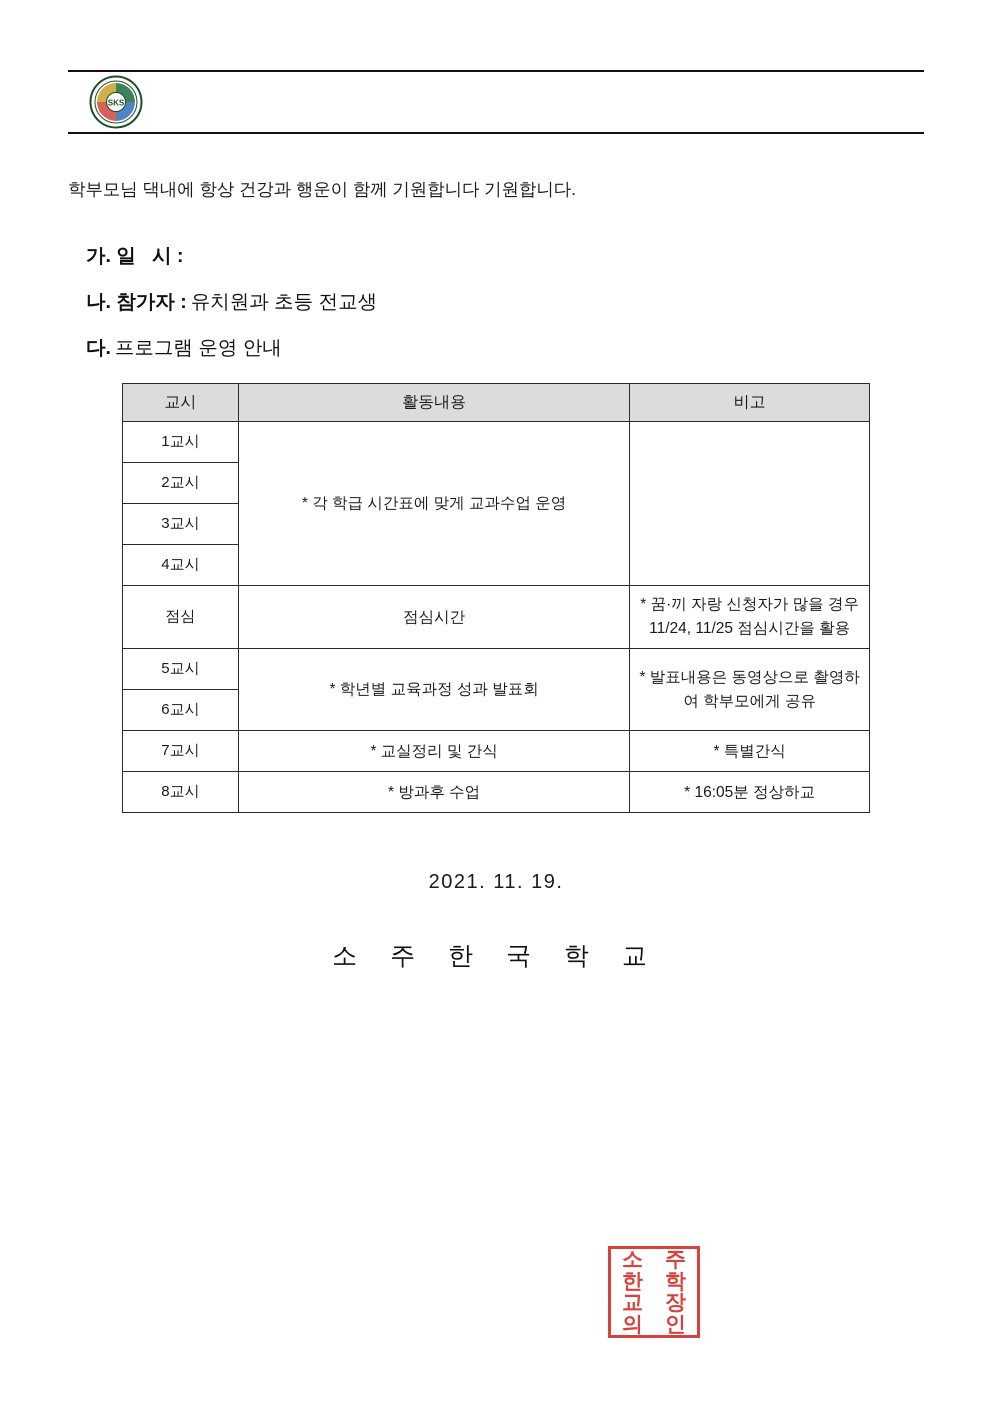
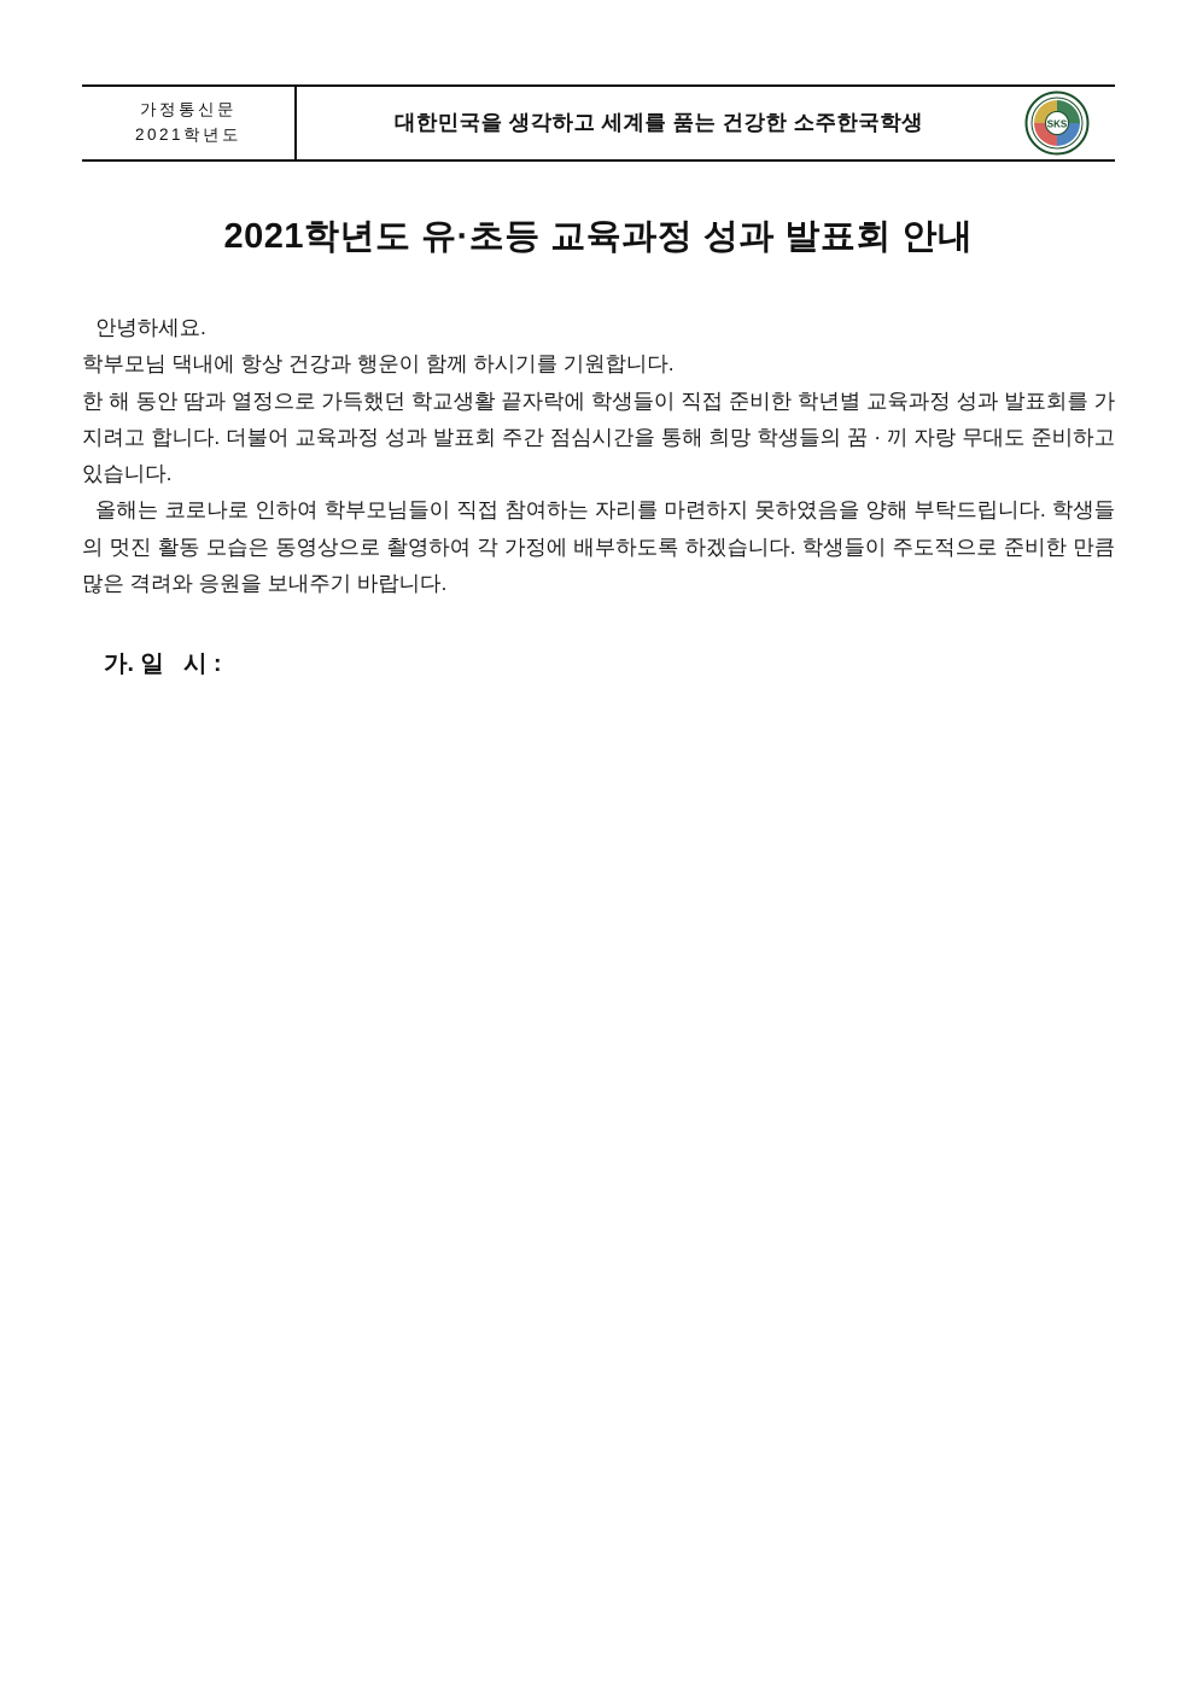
+ 가정통신문
+ 2021학년도
+ 대한민국을 생각하고 세계를 품는 건강한 소주한국학생
  SKS
+ 2021학년도 유·초등 교육과정 성과 발표회 안내
+ 안녕하세요.
- 학부모님 댁내에 항상 건강과 행운이 함께 기원합니다 기원합니다.
+ 학부모님 댁내에 항상 건강과 행운이 함께 하시기를 기원합니다.
+ 한 해 동안 땀과 열정으로 가득했던 학교생활 끝자락에 학생들이 직접 준비한 학년별 교육과정 성과 발표회를 가지려고 합니다. 더불어 교육과정 성과 발표회 주간 점심시간을 통해 희망 학생들의 꿈 · 끼 자랑 무대도 준비하고 있습니다.
+ 올해는 코로나로 인하여 학부모님들이 직접 참여하는 자리를 마련하지 못하였음을 양해 부탁드립니다. 학생들의 멋진 활동 모습은 동영상으로 촬영하여 각 가정에 배부하도록 하겠습니다. 학생들이 주도적으로 준비한 만큼 많은 격려와 응원을 보내주기 바랍니다.
  가. 일 시 :
- 나. 참가자 :
- 유치원과 초등 전교생
- 다.
- 프로그램 운영 안내
- 교시	활동내용	비고
- 1교시	* 각 학급 시간표에 맞게 교과수업 운영
- 2교시
- 3교시
- 4교시
- 점심	점심시간	* 꿈·끼 자랑 신청자가 많을 경우 11/24, 11/25 점심시간을 활용
- 5교시	* 학년별 교육과정 성과 발표회	* 발표내용은 동영상으로 촬영하여 학부모에게 공유
- 6교시
- 7교시	* 교실정리 및 간식	* 특별간식
- 8교시	* 방과후 수업	* 16:05분 정상하교
- 2021. 11. 19.
- 소 주 한 국 학 교
- 소
- 주
- 한
- 학
- 교
- 장
- 의
- 인
